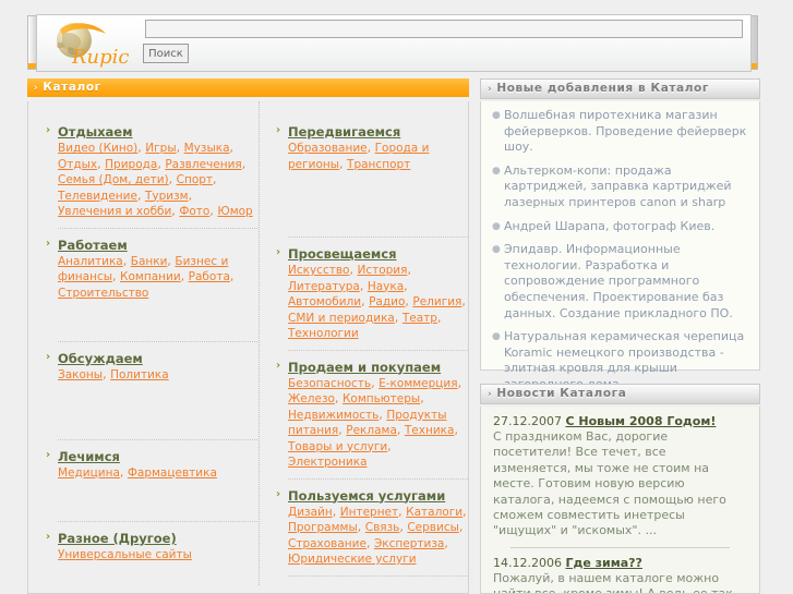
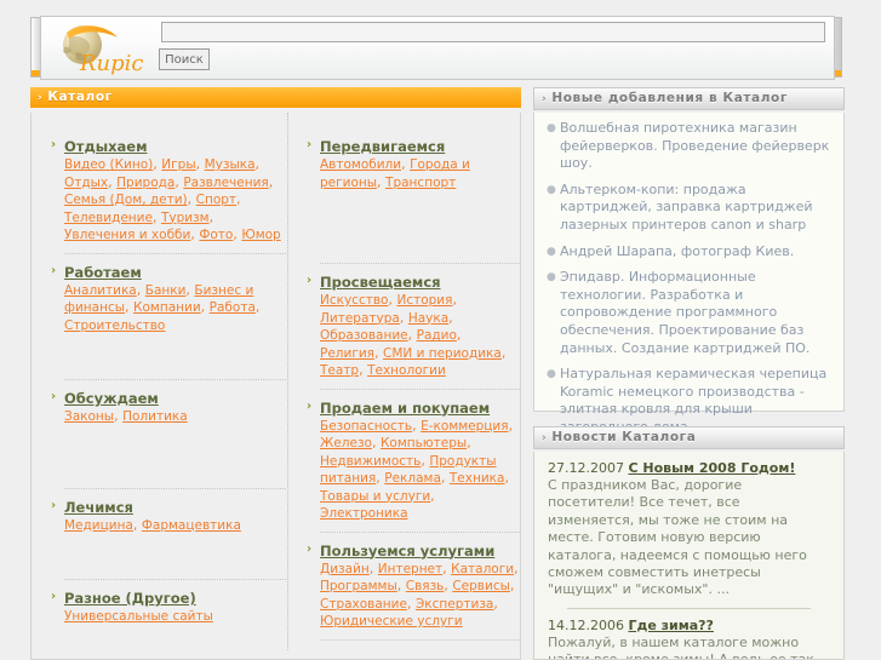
  Rupic
  Поиск
  › Каталог
  ›
  Отдыхаем
  Видео (Кино), Игры, Музыка, Отдых, Природа, Развлечения, Семья (Дом, дети), Спорт, Телевидение, Туризм, Увлечения и хобби, Фото, Юмор
  ›
  Работаем
  Аналитика, Банки, Бизнес и финансы, Компании, Работа, Строительство
  ›
  Обсуждаем
  Законы, Политика
  ›
  Лечимся
  Медицина, Фармацевтика
  ›
  Разное (Другое)
  Универсальные сайты
  ›
  Передвигаемся
- Образование, Города и регионы, Транспорт
+ Автомобили, Города и регионы, Транспорт
  ›
  Просвещаемся
- Искусство, История, Литература, Наука, Автомобили, Радио, Религия, СМИ и периодика, Театр, Технологии
+ Искусство, История, Литература, Наука, Образование, Радио, Религия, СМИ и периодика, Театр, Технологии
  ›
  Продаем и покупаем
  Безопасность, Е-коммерция, Железо, Компьютеры, Недвижимость, Продукты питания, Реклама, Техника, Товары и услуги, Электроника
  ›
  Пользуемся услугами
  Дизайн, Интернет, Каталоги, Программы, Связь, Сервисы, Страхование, Экспертиза, Юридические услуги
  › Новые добавления в Каталог
  ●
  Волшебная пиротехника магазин фейерверков. Проведение фейерверк шоу.
  ●
  Альтерком-копи: продажа картриджей, заправка картриджей лазерных принтеров canon и sharp
  ●
  Андрей Шарапа, фотограф Киев.
  ●
- Эпидавр. Информационные технологии. Разработка и сопровождение программного обеспечения. Проектирование баз данных. Создание прикладного ПО.
+ Эпидавр. Информационные технологии. Разработка и сопровождение программного обеспечения. Проектирование баз данных. Создание картриджей ПО.
  ●
  Натуральная керамическая черепица Koramic немецкого производства - элитная кровля для крыши
  › Новости Каталога
  27.12.2007 С Новым 2008 Годом!
  С праздником Вас, дорогие посетители! Все течет, все изменяется, мы тоже не стоим на месте. Готовим новую версию каталога, надеемся с помощью него сможем совместить инетресы "ищущих" и "искомых". ...
  14.12.2006 Где зима??
